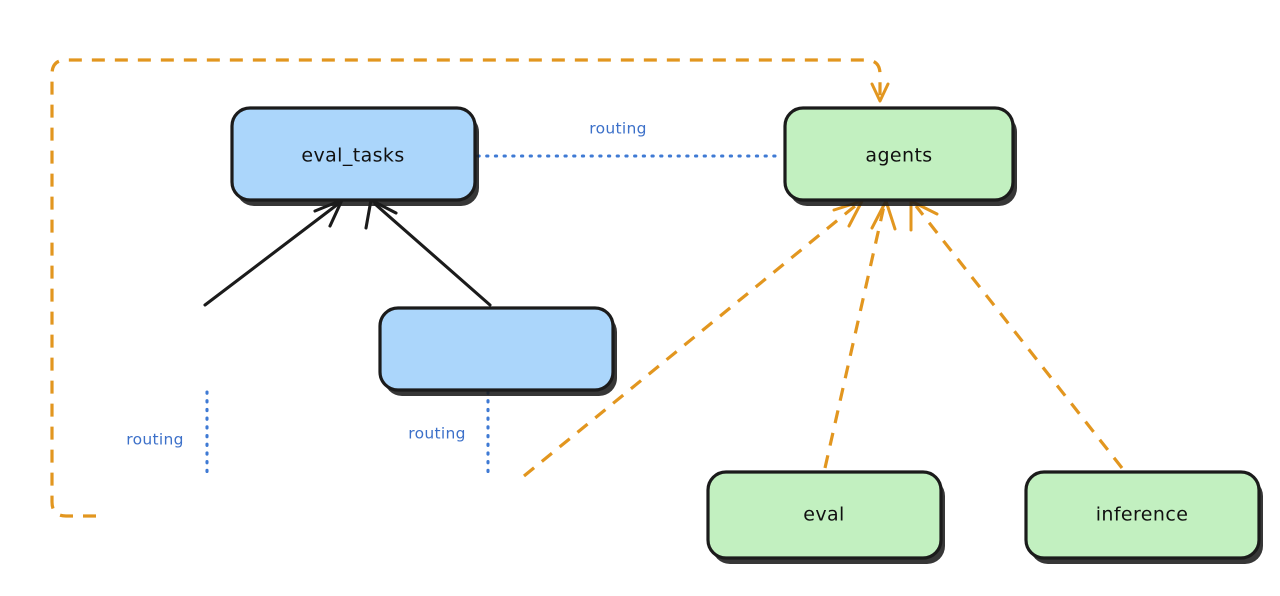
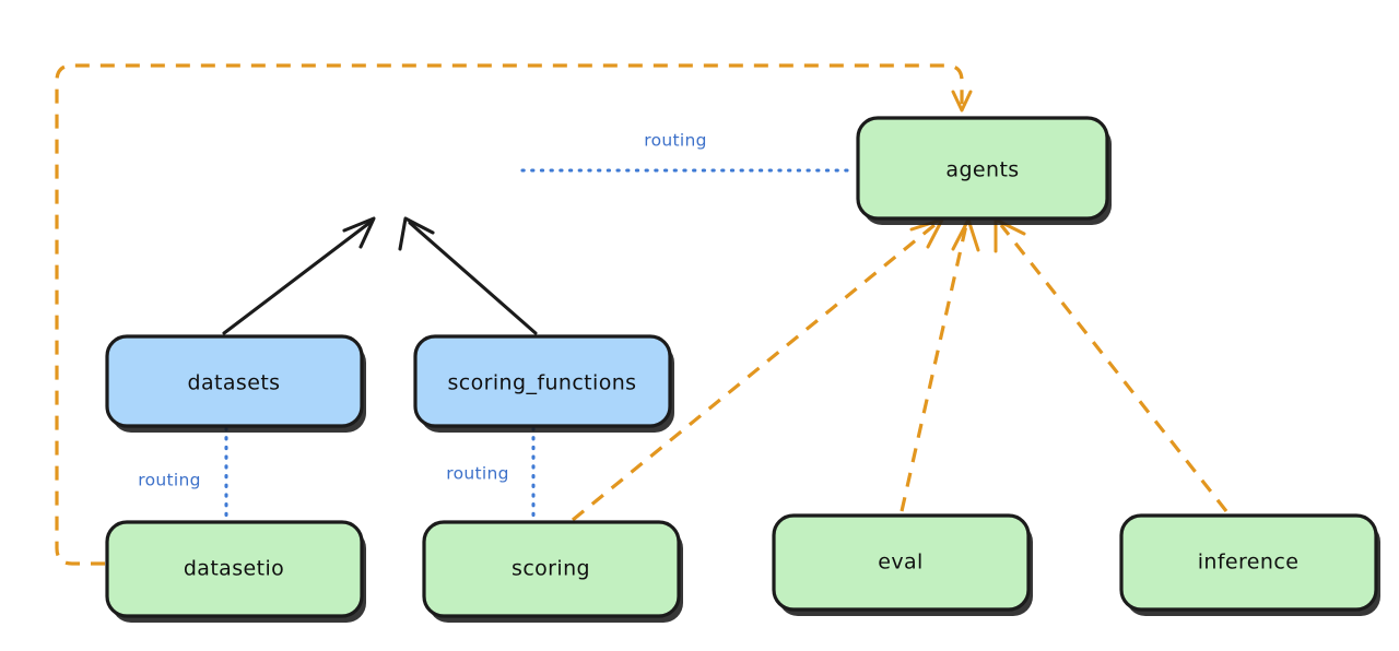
- eval_tasks
  agents
+ datasets
+ scoring_functions
+ datasetio
+ scoring
  eval
  inference
  routing
  routing
  routing
